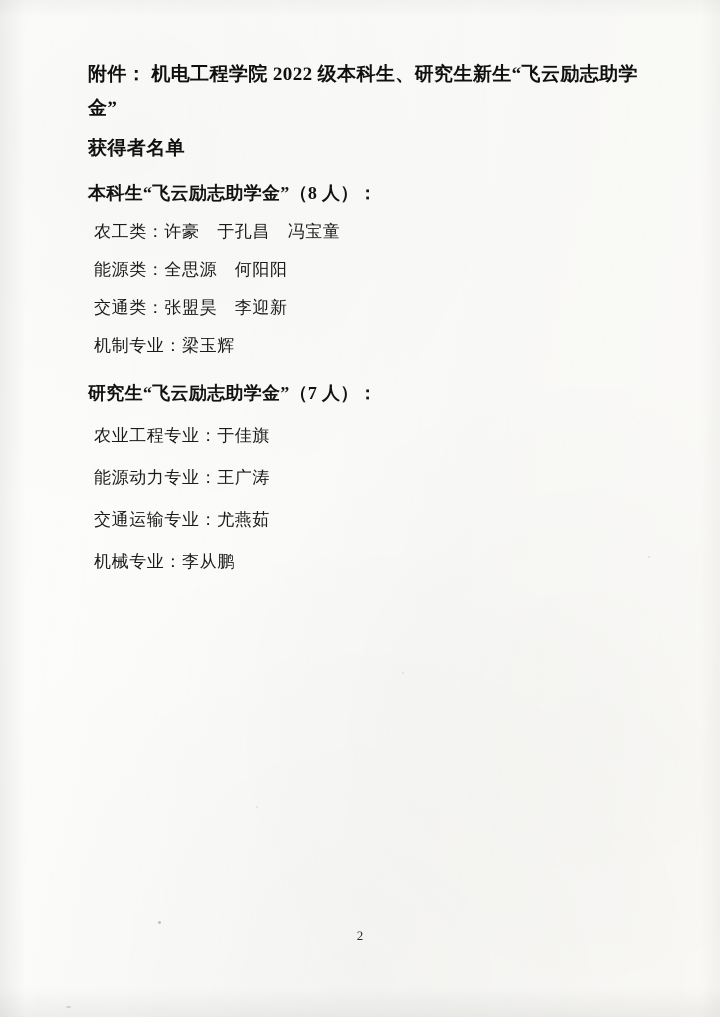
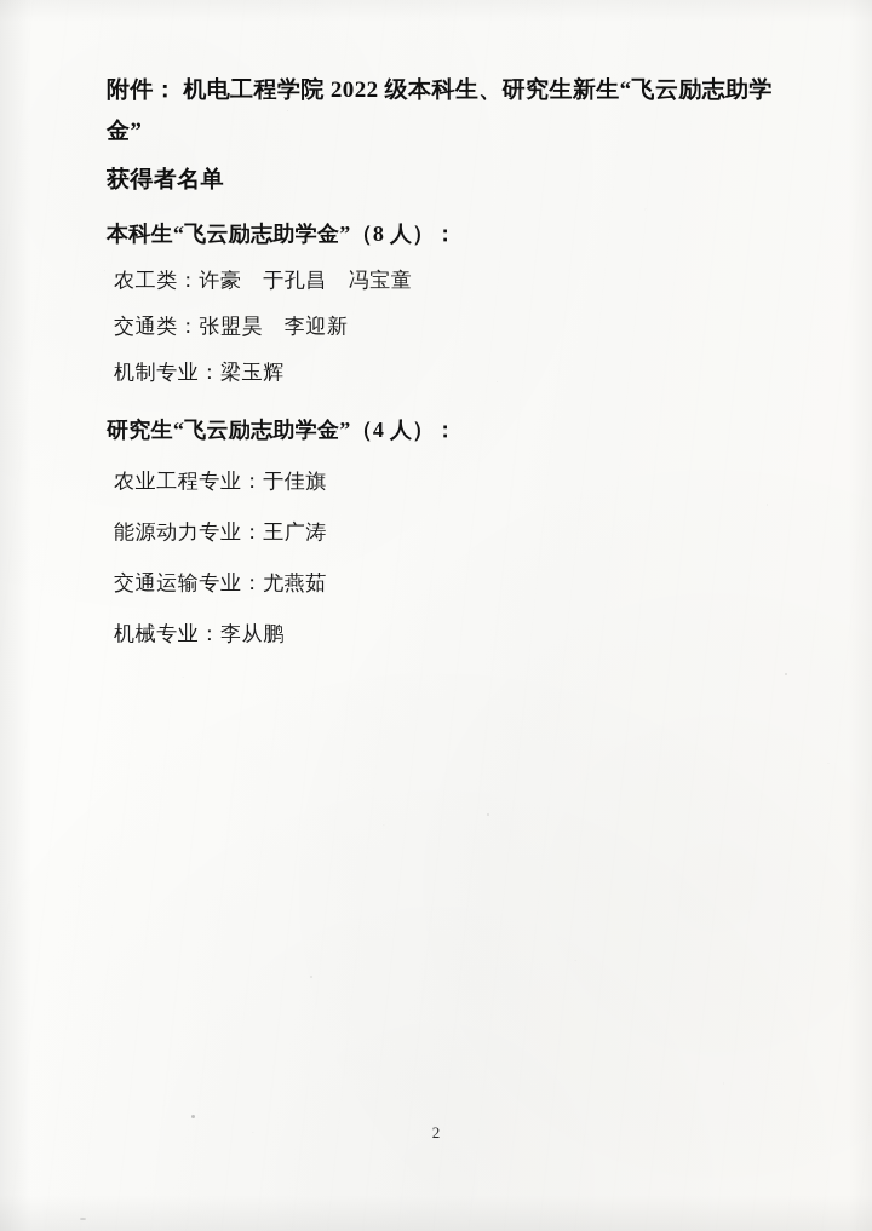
  附件： 机电工程学院 2022 级本科生、研究生新生“飞云励志助学金”
  获得者名单
  本科生“飞云励志助学金”（8 人）：
  农工类：许豪 于孔昌 冯宝童
- 能源类：全思源 何阳阳
  交通类：张盟昊 李迎新
  机制专业：梁玉辉
- 研究生“飞云励志助学金”（7 人）：
+ 研究生“飞云励志助学金”（4 人）：
  农业工程专业：于佳旗
  能源动力专业：王广涛
  交通运输专业：尤燕茹
  机械专业：李从鹏
  2
